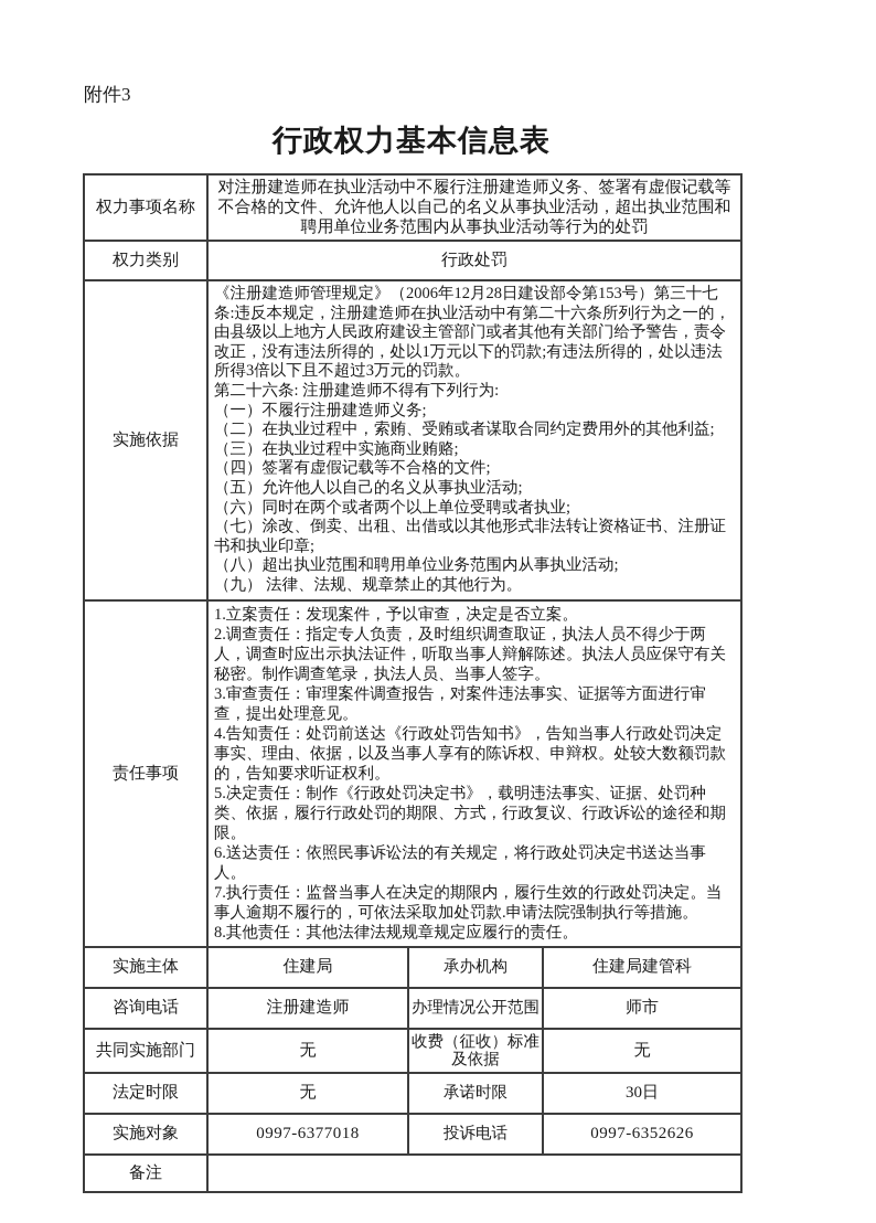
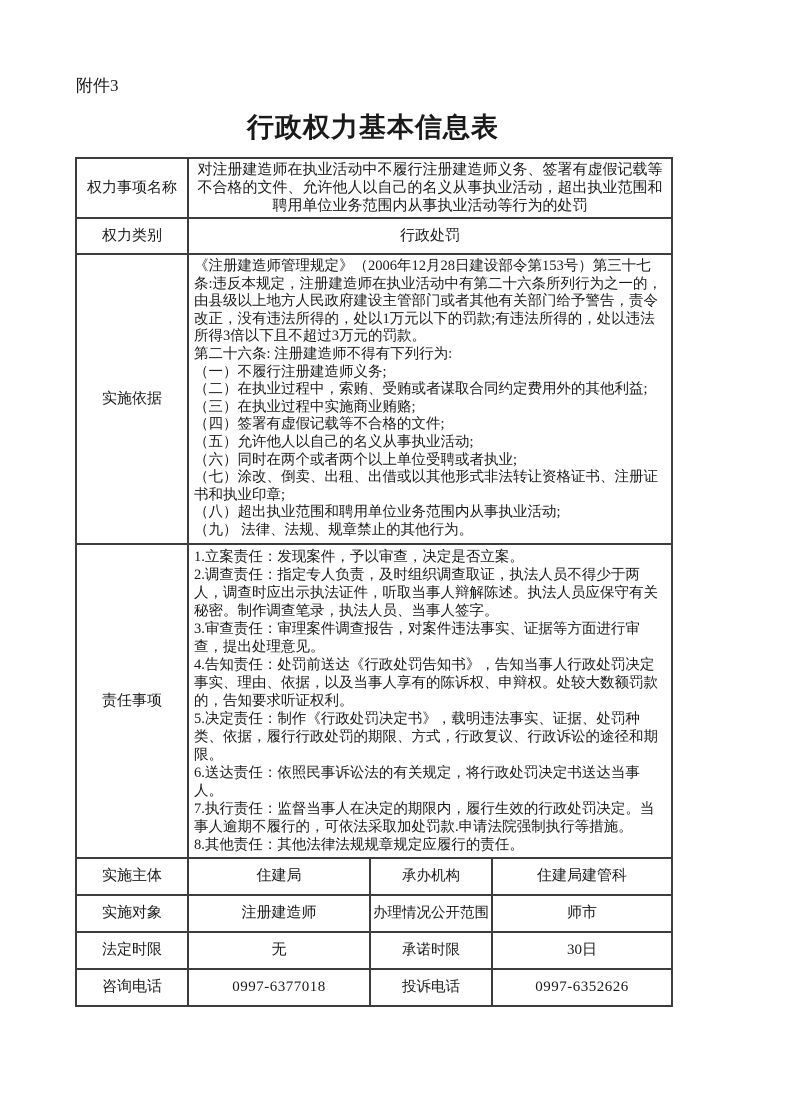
  附件3
  行政权力基本信息表
  权力事项名称	对注册建造师在执业活动中不履行注册建造师义务、签署有虚假记载等不合格的文件、允许他人以自己的名义从事执业活动，超出执业范围和聘用单位业务范围内从事执业活动等行为的处罚
  权力类别	行政处罚
  实施依据	《注册建造师管理规定》（2006年12月28日建设部令第153号）第三十七条:违反本规定，注册建造师在执业活动中有第二十六条所列行为之一的，由县级以上地方人民政府建设主管部门或者其他有关部门给予警告，责令改正，没有违法所得的，处以1万元以下的罚款;有违法所得的，处以违法所得3倍以下且不超过3万元的罚款。 第二十六条: 注册建造师不得有下列行为: （一）不履行注册建造师义务; （二）在执业过程中，索贿、受贿或者谋取合同约定费用外的其他利益; （三）在执业过程中实施商业贿赂; （四）签署有虚假记载等不合格的文件; （五）允许他人以自己的名义从事执业活动; （六）同时在两个或者两个以上单位受聘或者执业; （七）涂改、倒卖、出租、出借或以其他形式非法转让资格证书、注册证书和执业印章; （八）超出执业范围和聘用单位业务范围内从事执业活动; （九） 法律、法规、规章禁止的其他行为。
  责任事项	1.立案责任：发现案件，予以审查，决定是否立案。 2.调查责任：指定专人负责，及时组织调查取证，执法人员不得少于两人，调查时应出示执法证件，听取当事人辩解陈述。执法人员应保守有关秘密。制作调查笔录，执法人员、当事人签字。 3.审查责任：审理案件调查报告，对案件违法事实、证据等方面进行审查，提出处理意见。 4.告知责任：处罚前送达《行政处罚告知书》，告知当事人行政处罚决定事实、理由、依据，以及当事人享有的陈诉权、申辩权。处较大数额罚款的，告知要求听证权利。 5.决定责任：制作《行政处罚决定书》，载明违法事实、证据、处罚种类、依据，履行行政处罚的期限、方式，行政复议、行政诉讼的途径和期限。 6.送达责任：依照民事诉讼法的有关规定，将行政处罚决定书送达当事人。 7.执行责任：监督当事人在决定的期限内，履行生效的行政处罚决定。当事人逾期不履行的，可依法采取加处罚款.申请法院强制执行等措施。 8.其他责任：其他法律法规规章规定应履行的责任。
  实施主体	住建局	承办机构	住建局建管科
- 咨询电话	注册建造师	办理情况公开范围	师市
+ 实施对象	注册建造师	办理情况公开范围	师市
- 共同实施部门	无	收费（征收）标准及依据	无
  法定时限	无	承诺时限	30日
- 实施对象	0997-6377018	投诉电话	0997-6352626
+ 咨询电话	0997-6377018	投诉电话	0997-6352626
- 备注
